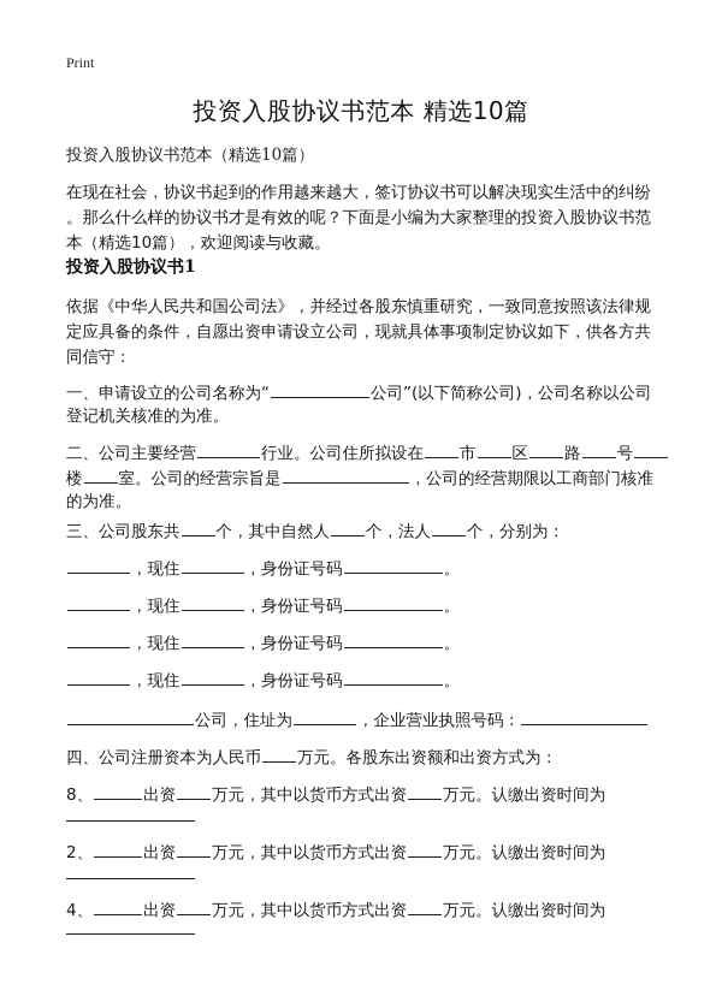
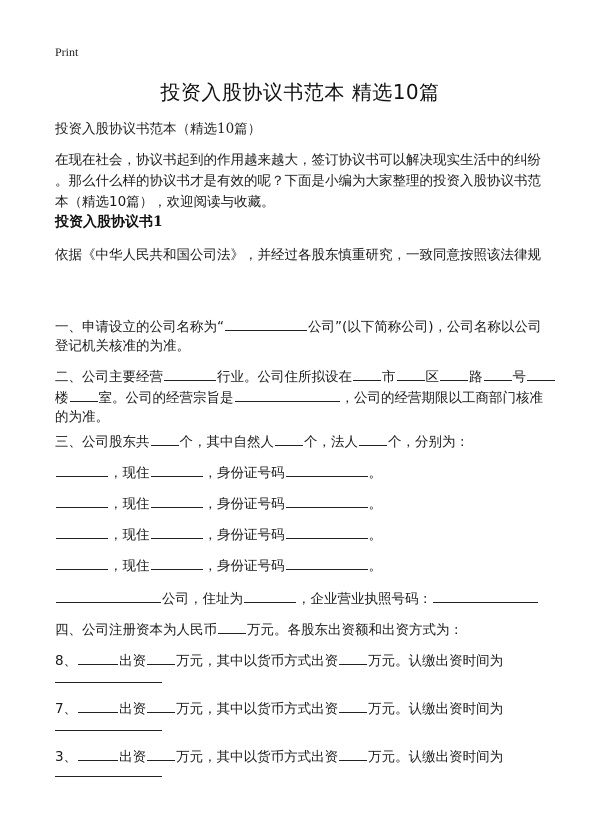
  Print
  投资入股协议书范本 精选10篇
  投资入股协议书范本（精选10篇）
  在现在社会，协议书起到的作用越来越大，签订协议书可以解决现实生活中的纠纷
  。那么什么样的协议书才是有效的呢？下面是小编为大家整理的投资入股协议书范
  本（精选10篇），欢迎阅读与收藏。
  投资入股协议书1
  依据《中华人民共和国公司法》，并经过各股东慎重研究，一致同意按照该法律规
- 定应具备的条件，自愿出资申请设立公司，现就具体事项制定协议如下，供各方共
- 同信守：
  一、申请设立的公司名称为“ 公司”(以下简称公司)，公司名称以公司
  登记机关核准的为准。
  二、公司主要经营 行业。公司住所拟设在 市 区 路 号
  楼 室。公司的经营宗旨是 ，公司的经营期限以工商部门核准
  的为准。
  三、公司股东共 个，其中自然人 个，法人 个，分别为：
  ，现住 ，身份证号码 。
  ，现住 ，身份证号码 。
  ，现住 ，身份证号码 。
  ，现住 ，身份证号码 。
  公司，住址为 ，企业营业执照号码：
  四、公司注册资本为人民币 万元。各股东出资额和出资方式为：
  8、 出资 万元，其中以货币方式出资 万元。认缴出资时间为
- 2、 出资 万元，其中以货币方式出资 万元。认缴出资时间为
+ 7、 出资 万元，其中以货币方式出资 万元。认缴出资时间为
- 4、 出资 万元，其中以货币方式出资 万元。认缴出资时间为
+ 3、 出资 万元，其中以货币方式出资 万元。认缴出资时间为
